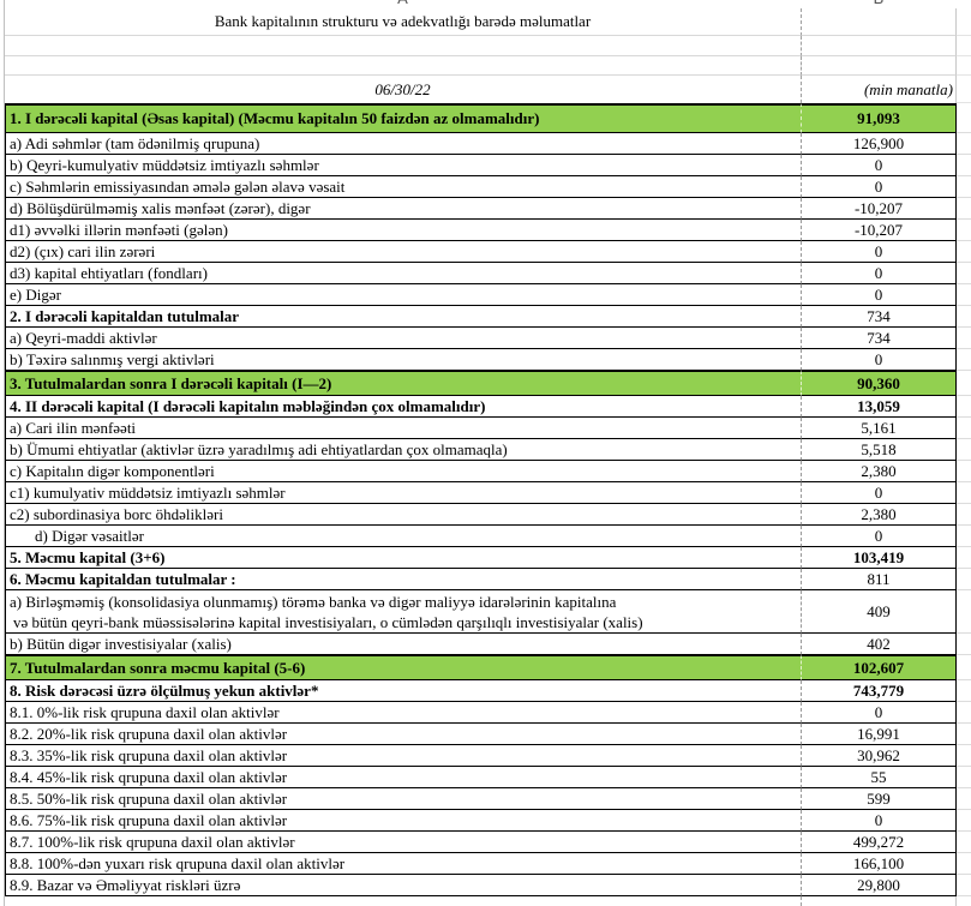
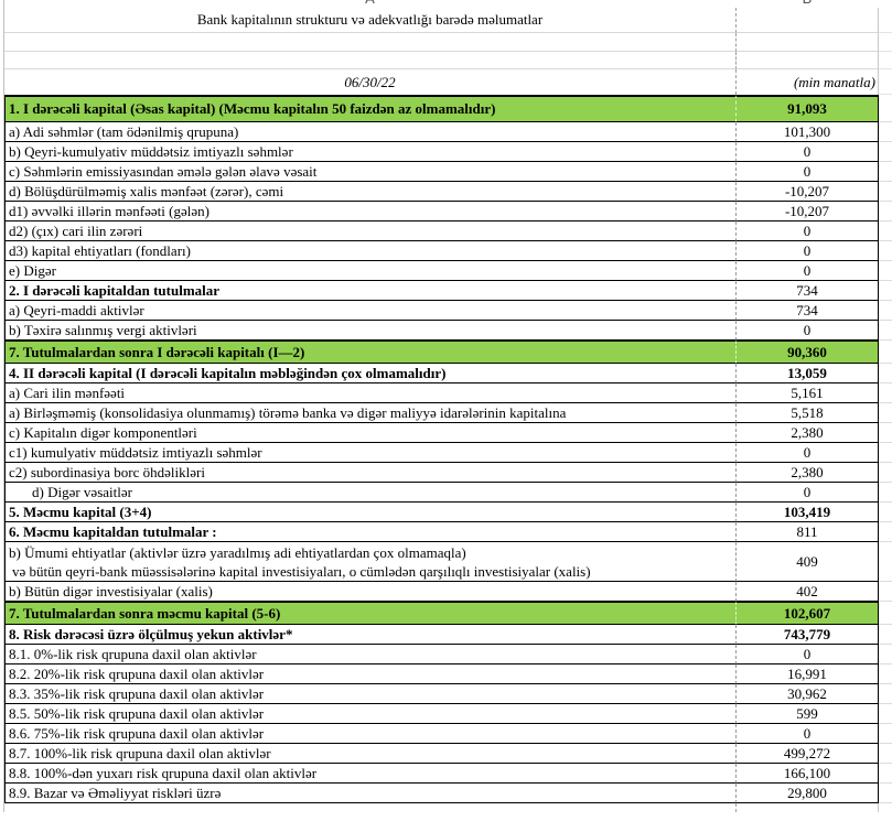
  Bank kapitalının strukturu və adekvatlığı barədə məlumatlar
  06/30/22
  (min manatla)
  1. I dərəcəli kapital (Əsas kapital) (Məcmu kapitalın 50 faizdən az olmamalıdır)
  91,093
  a) Adi səhmlər (tam ödənilmiş qrupuna)
- 126,900
+ 101,300
  b) Qeyri-kumulyativ müddətsiz imtiyazlı səhmlər
  0
  c) Səhmlərin emissiyasından əmələ gələn əlavə vəsait
  0
- d) Bölüşdürülməmiş xalis mənfəət (zərər), digər
+ d) Bölüşdürülməmiş xalis mənfəət (zərər), cəmi
  -10,207
  d1) əvvəlki illərin mənfəəti (gələn)
  -10,207
  d2) (çıx) cari ilin zərəri
  0
  d3) kapital ehtiyatları (fondları)
  0
  e) Digər
  0
  2. I dərəcəli kapitaldan tutulmalar
  734
  a) Qeyri-maddi aktivlər
  734
  b) Təxirə salınmış vergi aktivləri
  0
- 3. Tutulmalardan sonra I dərəcəli kapitalı (I—2)
+ 7. Tutulmalardan sonra I dərəcəli kapitalı (I—2)
  90,360
  4. II dərəcəli kapital (I dərəcəli kapitalın məbləğindən çox olmamalıdır)
  13,059
  a) Cari ilin mənfəəti
  5,161
- b) Ümumi ehtiyatlar (aktivlər üzrə yaradılmış adi ehtiyatlardan çox olmamaqla)
+ a) Birləşməmiş (konsolidasiya olunmamış) törəmə banka və digər maliyyə idarələrinin kapitalına
  5,518
  c) Kapitalın digər komponentləri
  2,380
  c1) kumulyativ müddətsiz imtiyazlı səhmlər
  0
  c2) subordinasiya borc öhdəlikləri
  2,380
  d) Digər vəsaitlər
  0
- 5. Məcmu kapital (3+6)
+ 5. Məcmu kapital (3+4)
  103,419
  6. Məcmu kapitaldan tutulmalar :
  811
- a) Birləşməmiş (konsolidasiya olunmamış) törəmə banka və digər maliyyə idarələrinin kapitalına
+ b) Ümumi ehtiyatlar (aktivlər üzrə yaradılmış adi ehtiyatlardan çox olmamaqla)
  və bütün qeyri-bank müəssisələrinə kapital investisiyaları, o cümlədən qarşılıqlı investisiyalar (xalis)
  409
  b) Bütün digər investisiyalar (xalis)
  402
  7. Tutulmalardan sonra məcmu kapital (5-6)
  102,607
  8. Risk dərəcəsi üzrə ölçülmuş yekun aktivlər*
  743,779
  8.1. 0%-lik risk qrupuna daxil olan aktivlər
  0
  8.2. 20%-lik risk qrupuna daxil olan aktivlər
  16,991
  8.3. 35%-lik risk qrupuna daxil olan aktivlər
  30,962
- 8.4. 45%-lik risk qrupuna daxil olan aktivlər
- 55
  8.5. 50%-lik risk qrupuna daxil olan aktivlər
  599
  8.6. 75%-lik risk qrupuna daxil olan aktivlər
  0
  8.7. 100%-lik risk qrupuna daxil olan aktivlər
  499,272
  8.8. 100%-dən yuxarı risk qrupuna daxil olan aktivlər
  166,100
  8.9. Bazar və Əməliyyat riskləri üzrə
  29,800
